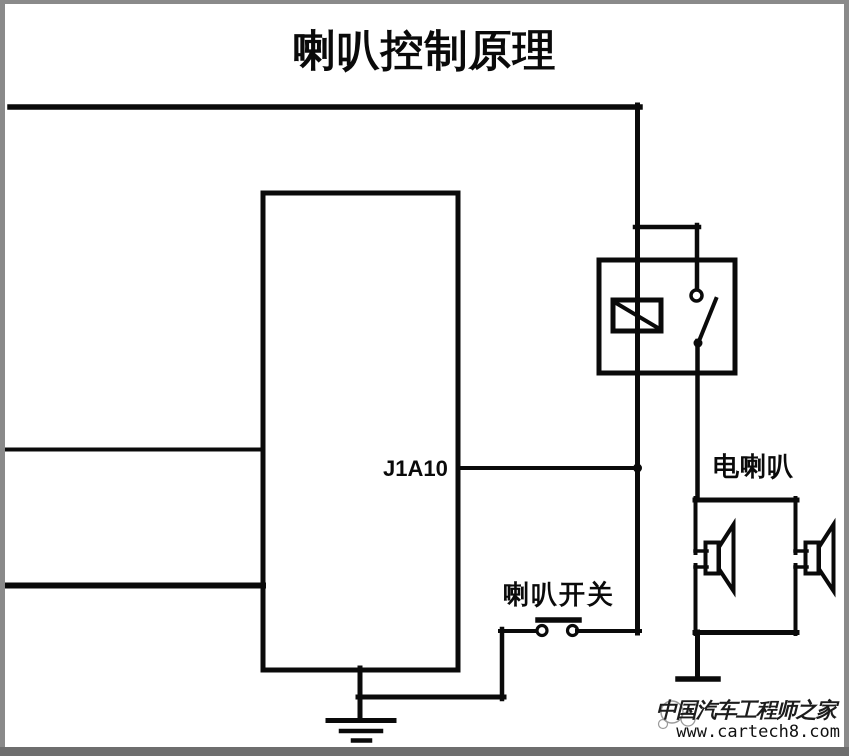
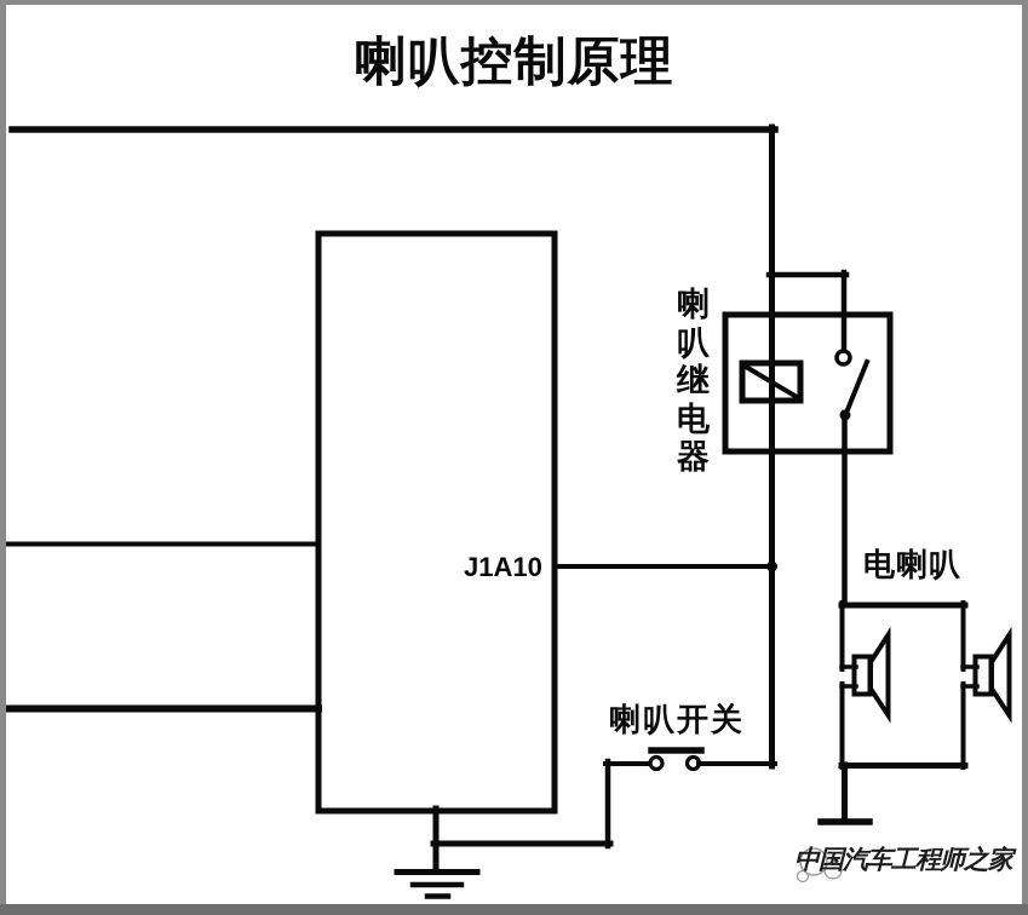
  喇叭控制原理
+ 喇叭继电器
  J1A10
  电喇叭
  喇叭开关
  中国汽车工程师之家
- www.cartech8.com
